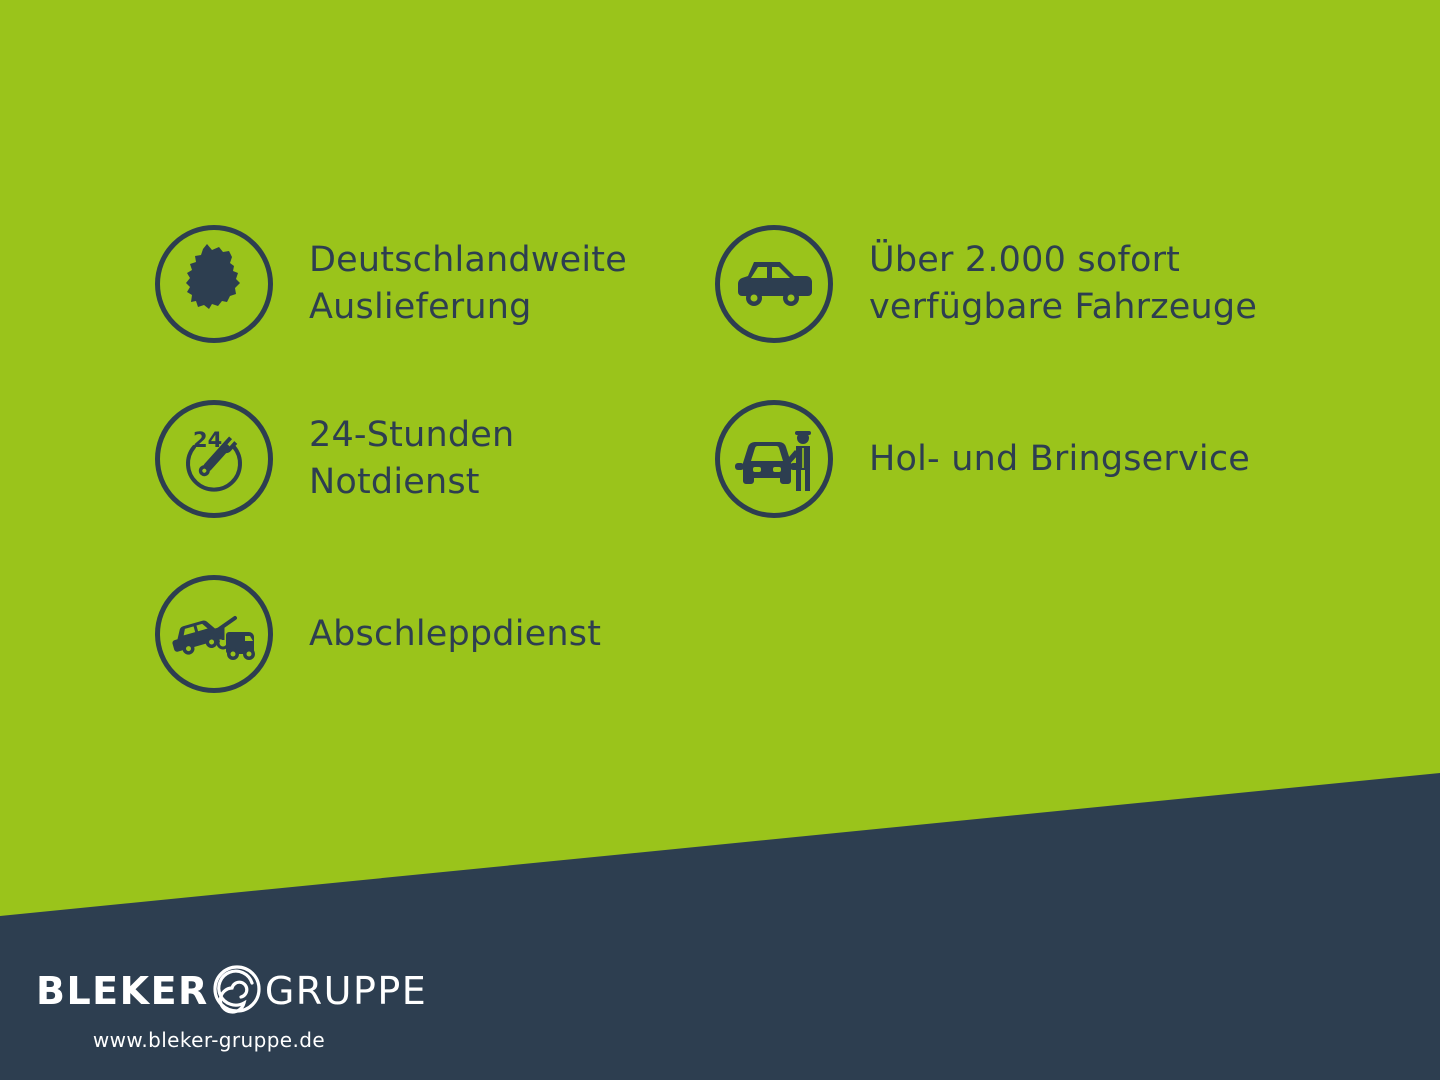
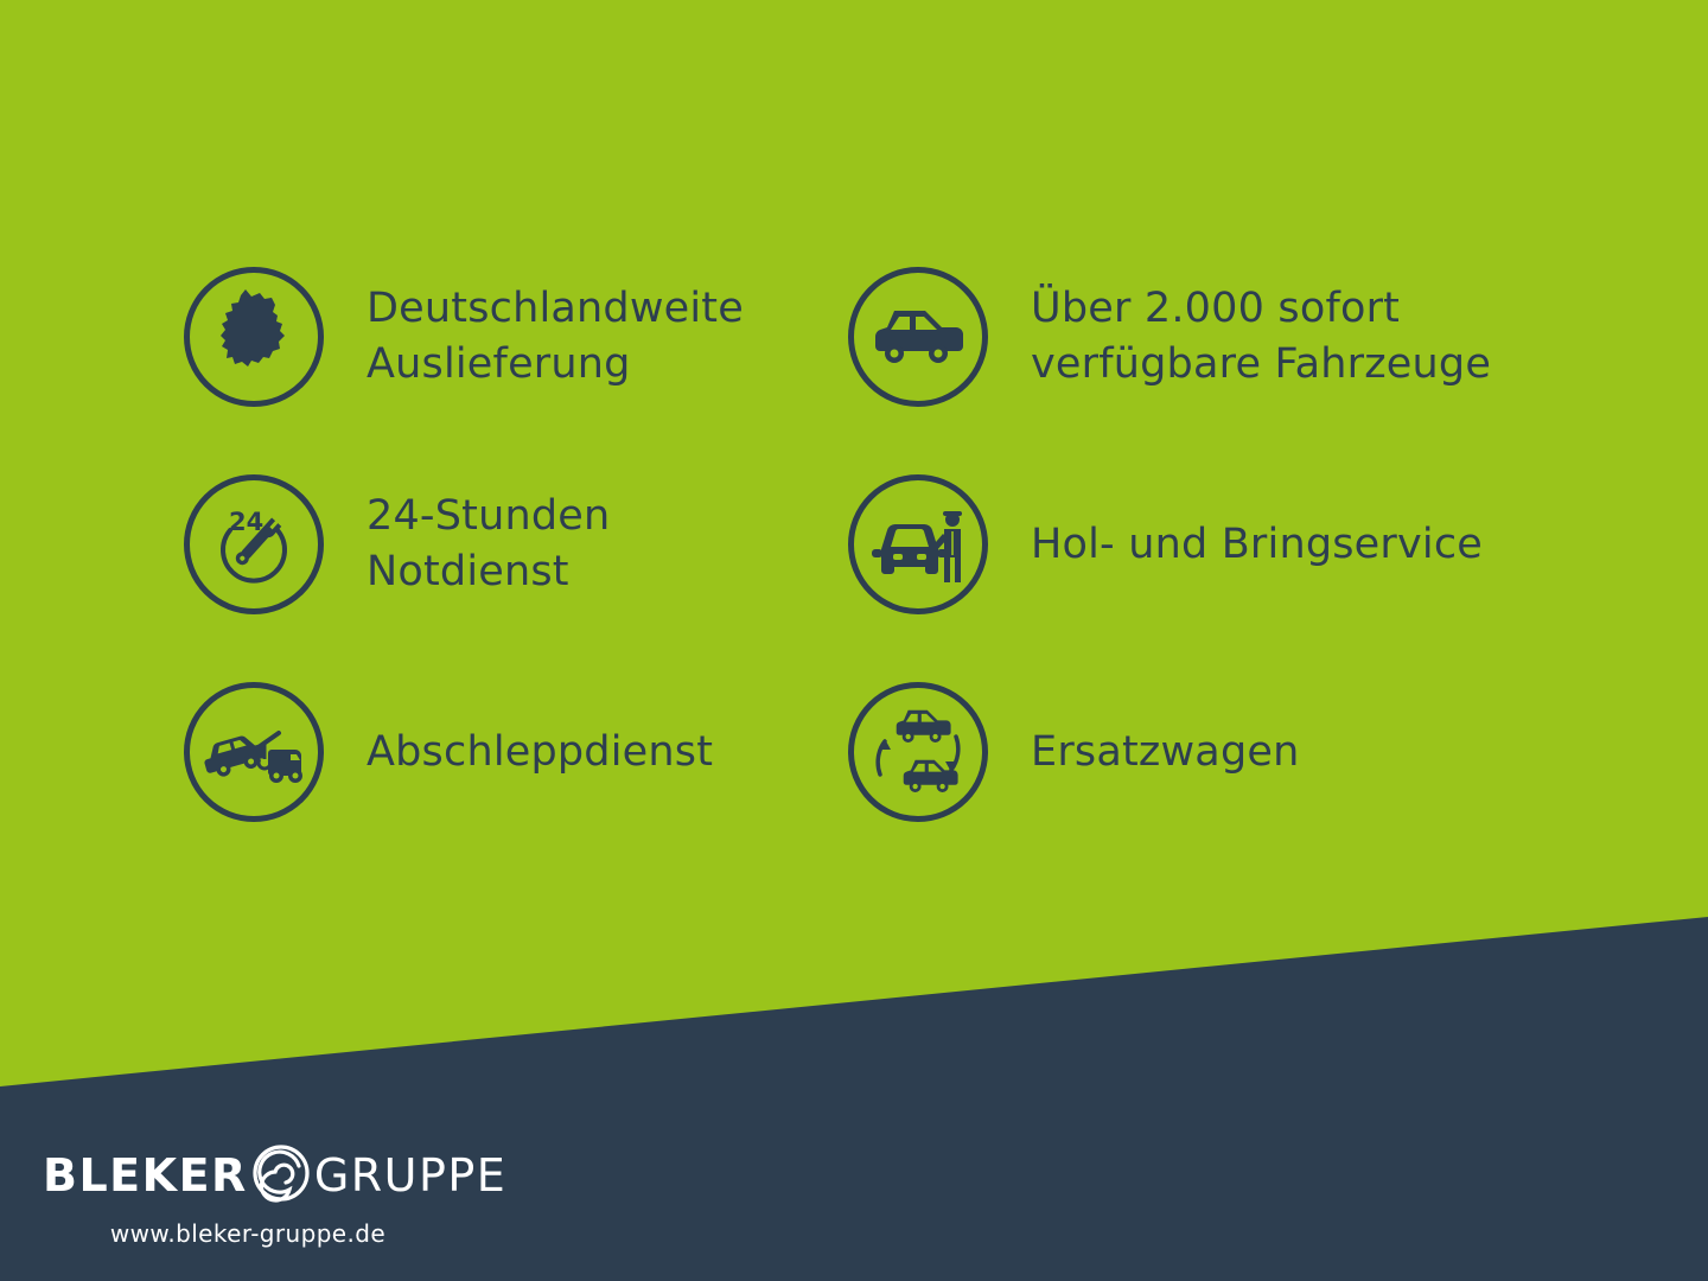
  Deutschlandweite
  Auslieferung
  Über 2.000 sofort
  verfügbare Fahrzeuge
  24
  24-Stunden
  Notdienst
  Hol- und Bringservice
  Abschleppdienst
+ Ersatzwagen
  BLEKER
  GRUPPE
  www.bleker-gruppe.de
